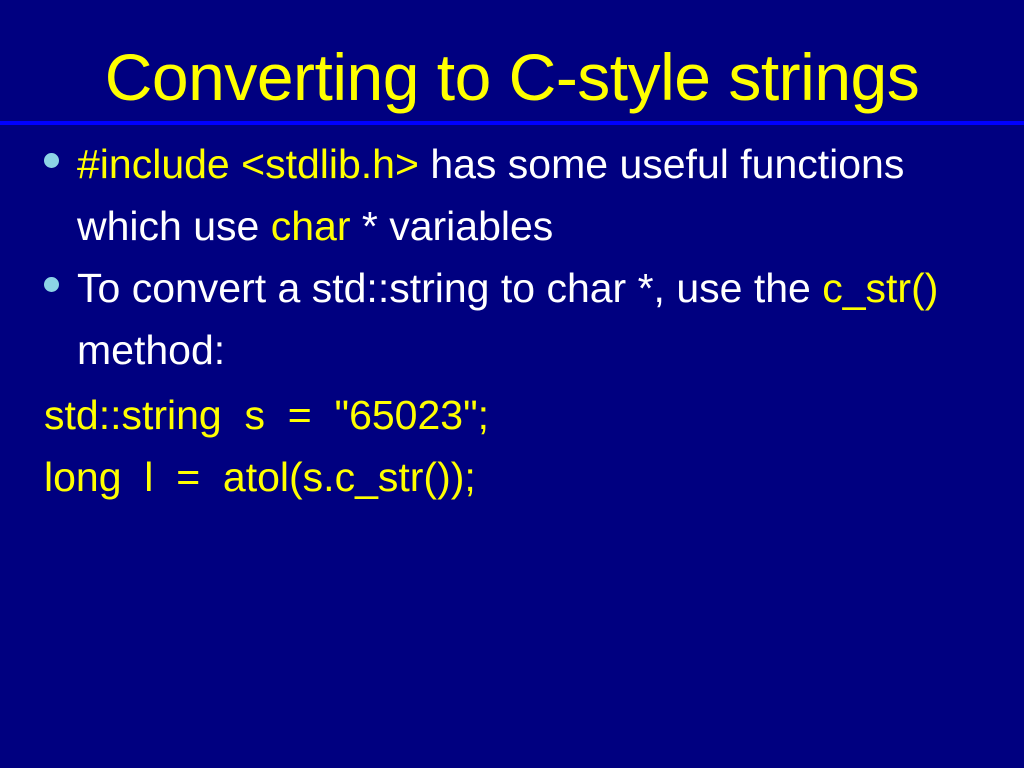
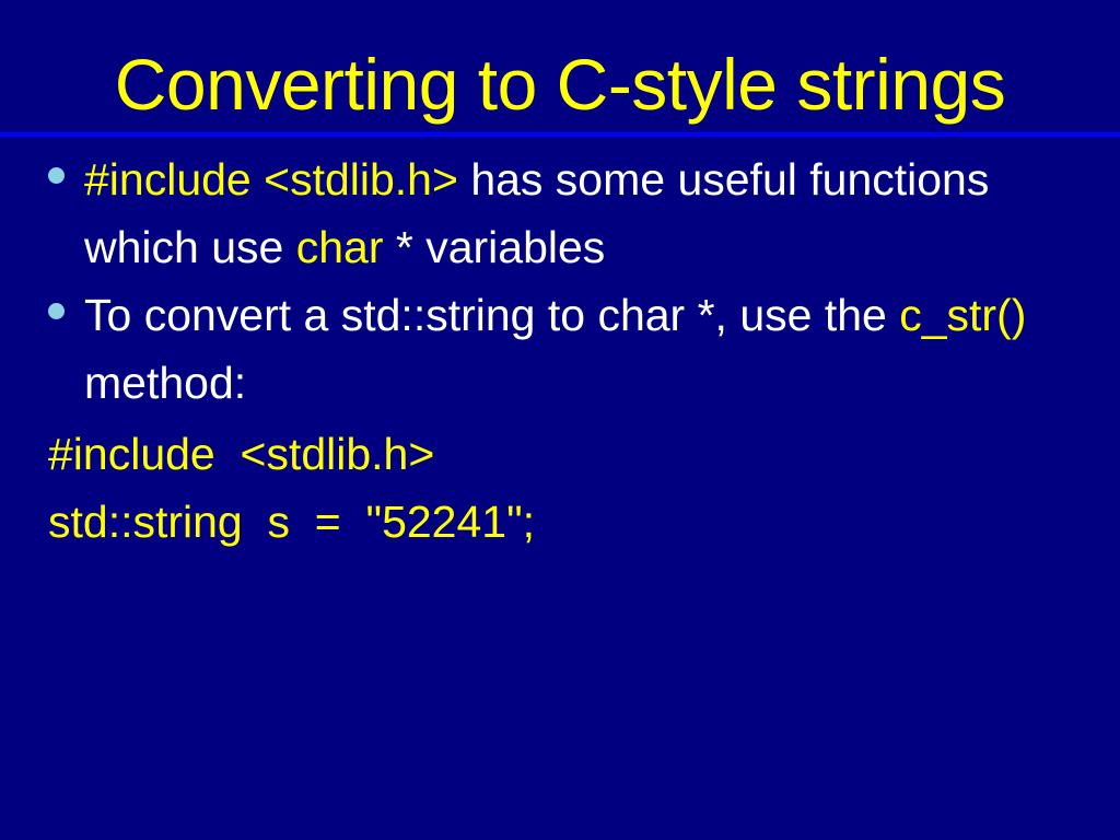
  Converting to C-style strings
  #include <stdlib.h> has some useful functions which use char * variables
  To convert a std::string to char *, use the c_str() method:
+ #include <stdlib.h>
- std::string s = "65023";
+ std::string s = "52241";
- long l = atol(s.c_str());
